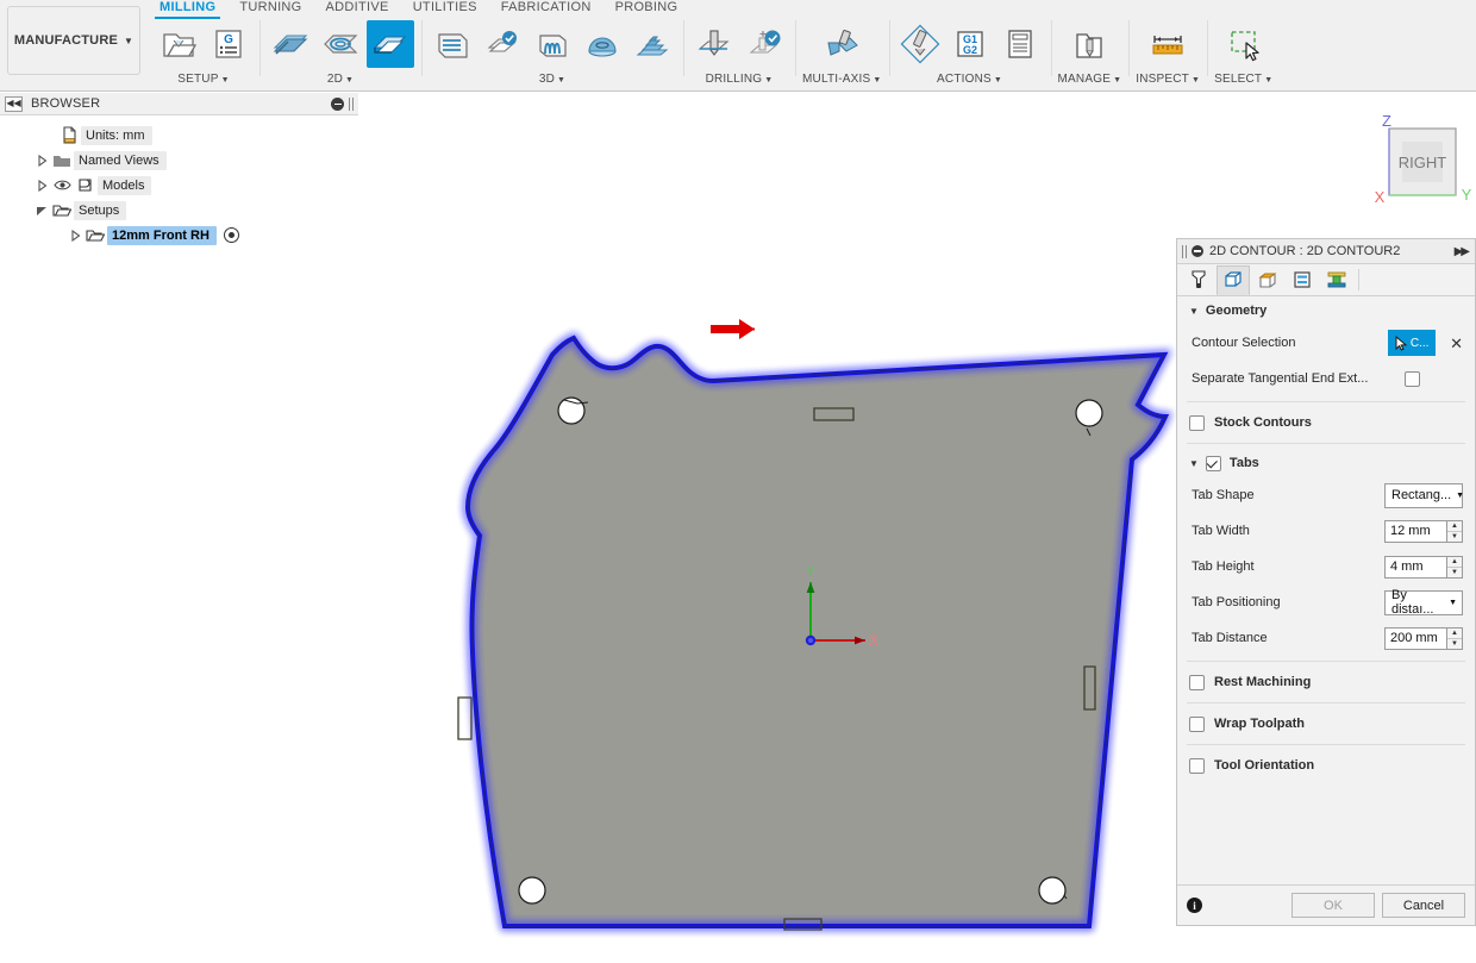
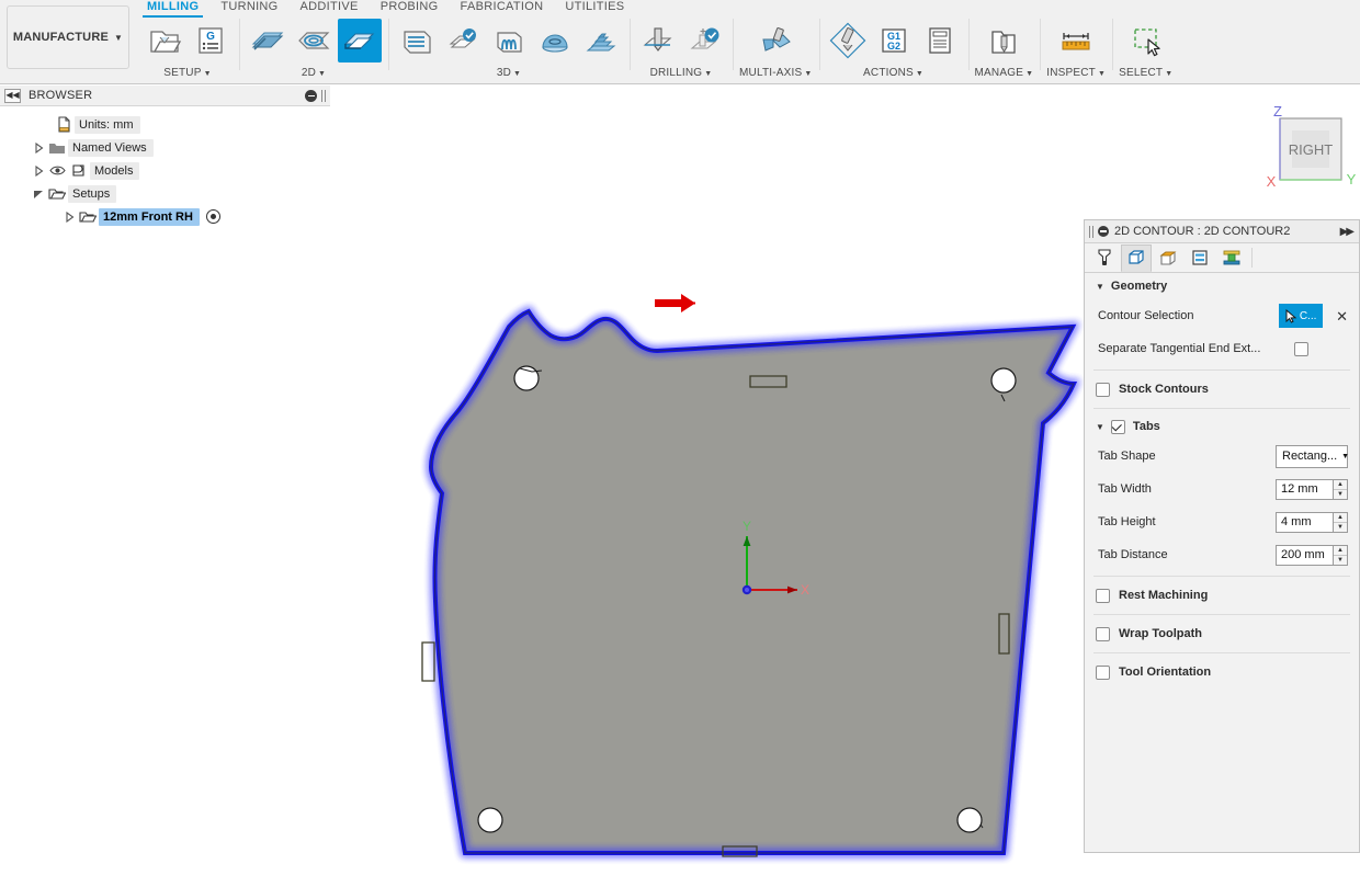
  MANUFACTURE
  ▼
  MILLING
  TURNING
  ADDITIVE
- UTILITIES
+ PROBING
  FABRICATION
- PROBING
+ UTILITIES
  G
  SETUP
  DRILLING
  MULTI-AXIS
  G1
  G2
  ACTIONS
  MANAGE
  INSPECT
  SELECT
  ◀◀
  BROWSER
  Units: mm
  Named Views
  Models
  Setups
  12mm Front RH
  X
  Y
  RIGHT
  Z
  Y
  X
  2D CONTOUR : 2D CONTOUR2
  ▶▶
  ▼
  Geometry
  Contour Selection
  C...
  ✕
  Separate Tangential End Ext...
  Stock Contours
  ▼
  Tabs
  Tab Shape
  Rectang...
  Tab Width
  12 mm
  Tab Height
  4 mm
- Tab Positioning
- By distaı...
  Tab Distance
  200 mm
  Rest Machining
  Wrap Toolpath
  Tool Orientation
- i
- OK
- Cancel
